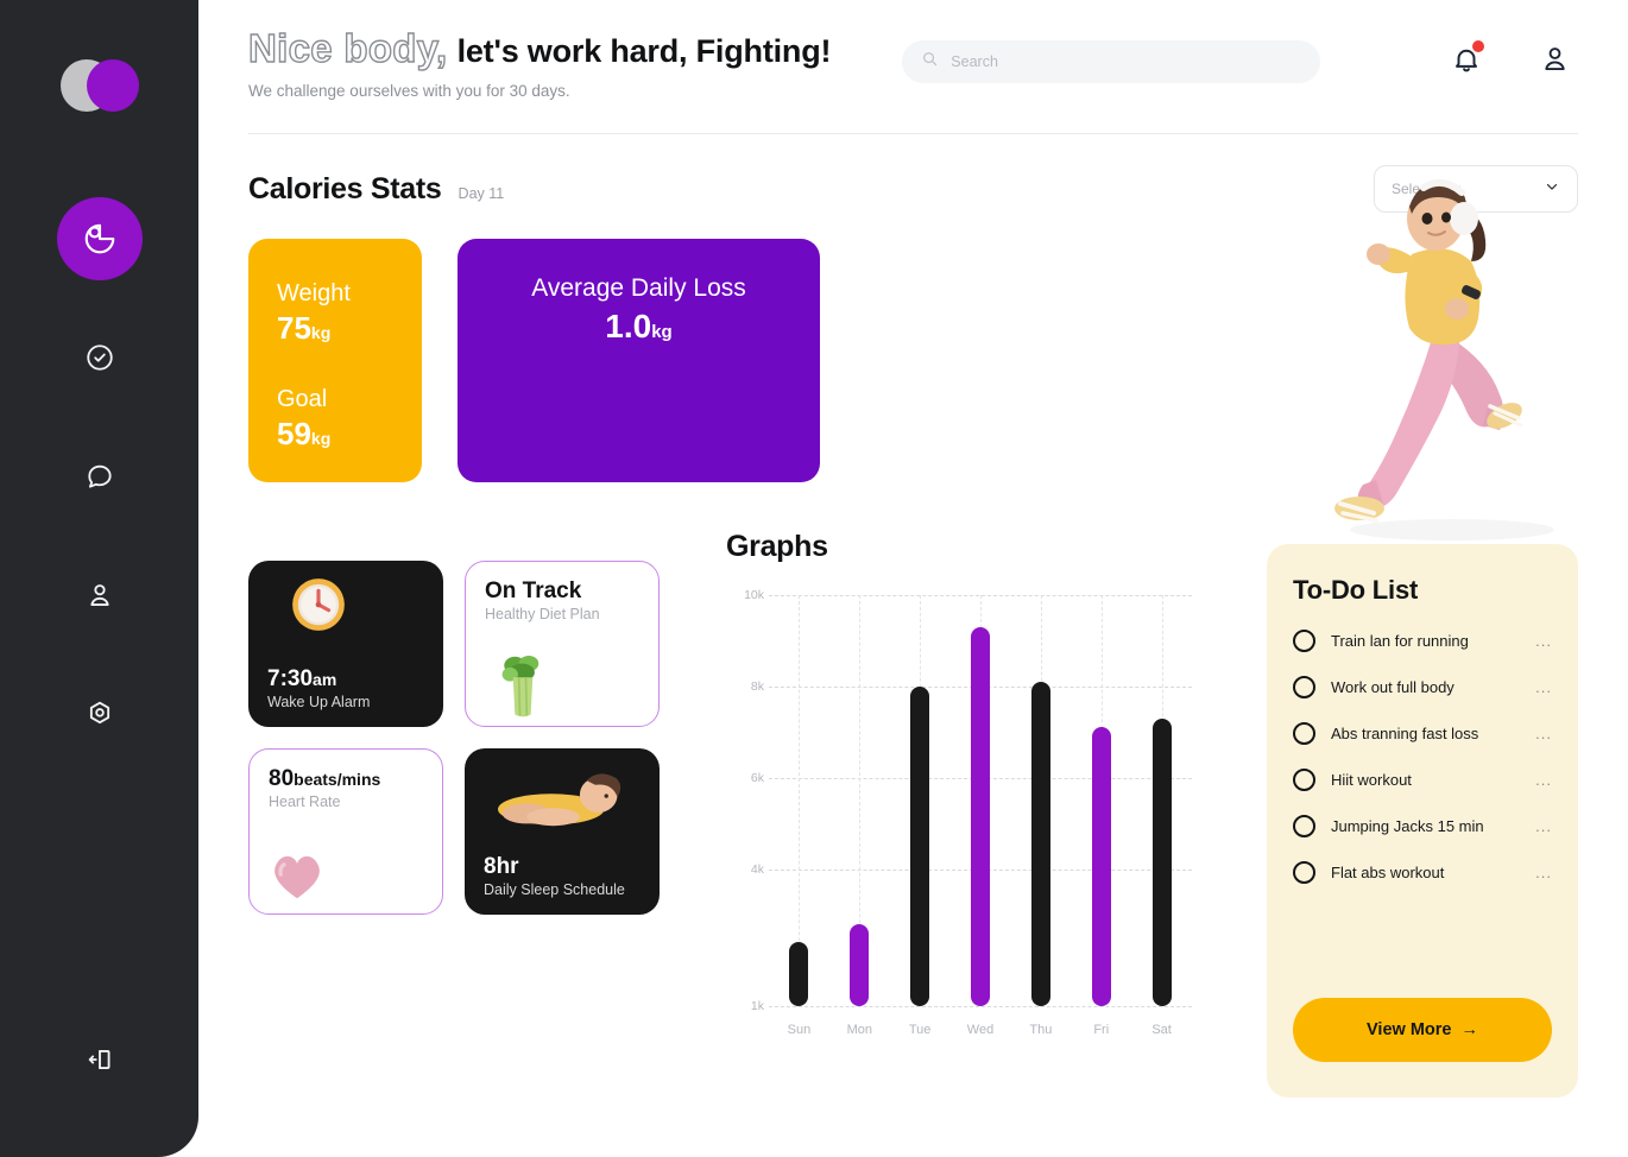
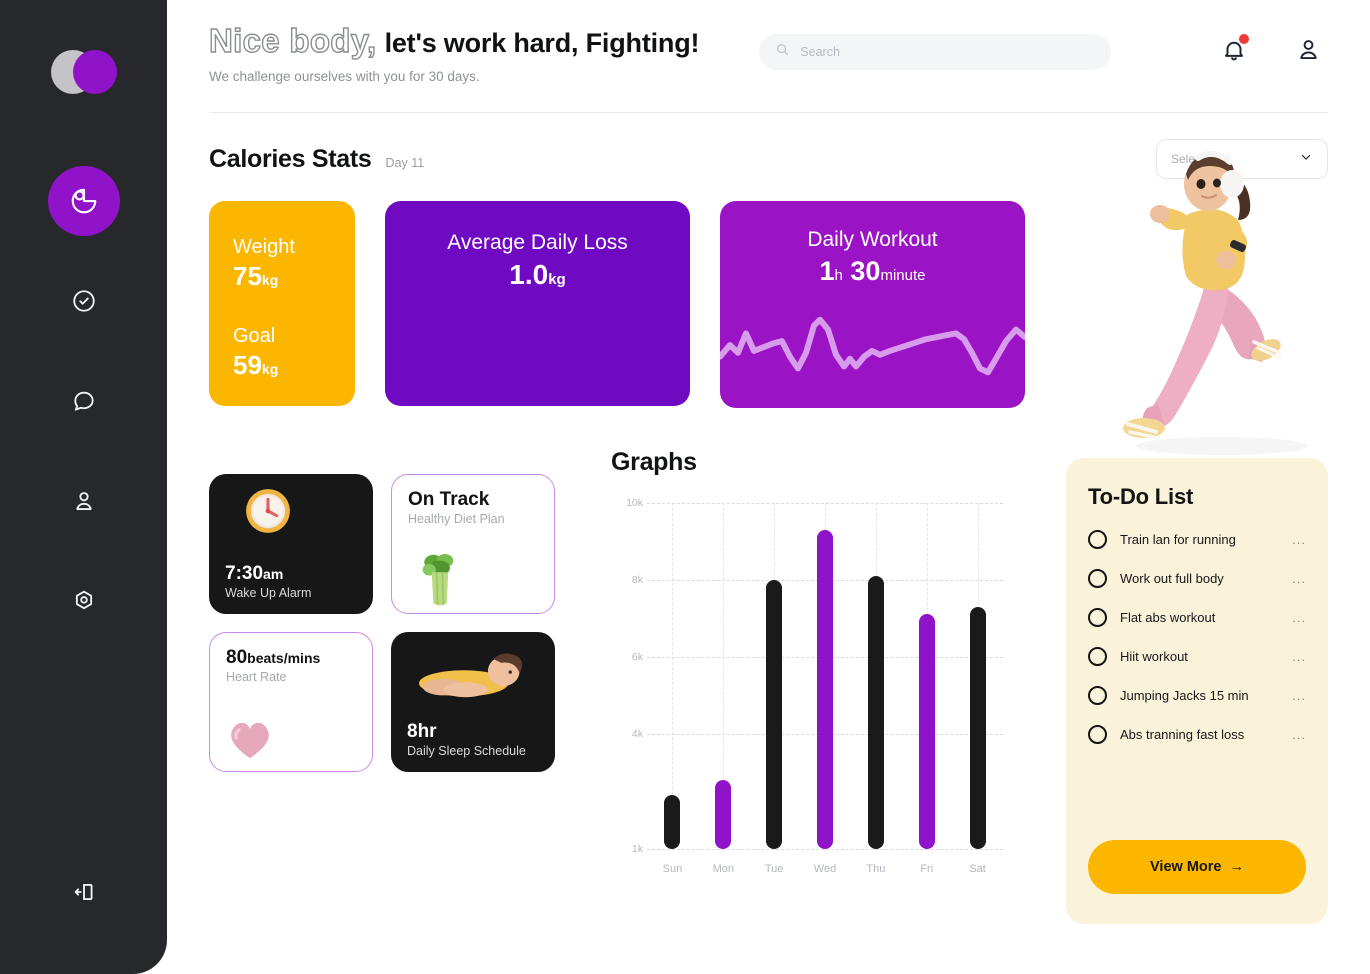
  Nice body, let's work hard, Fighting!
  We challenge ourselves with you for 30 days.
  Search
  Calories Stats
  Day 11
  Weight
  75kg
  Goal
  59kg
  Average Daily Loss
  1.0kg
+ Daily Workout
+ 1h 30minute
  7:30am
  Wake Up Alarm
  On Track
  Healthy Diet Plan
  80beats/mins
  Heart Rate
  8hr
  Daily Sleep Schedule
  Graphs
  1k
  4k
  6k
  8k
  10k
  Sun
  Mon
  Tue
  Wed
  Thu
  Fri
  Sat
  To-Do List
  Train lan for running
  ...
  Work out full body
  ...
- Abs tranning fast loss
+ Flat abs workout
  ...
  Hiit workout
  ...
  Jumping Jacks 15 min
  ...
- Flat abs workout
+ Abs tranning fast loss
  ...
  View More
  →
